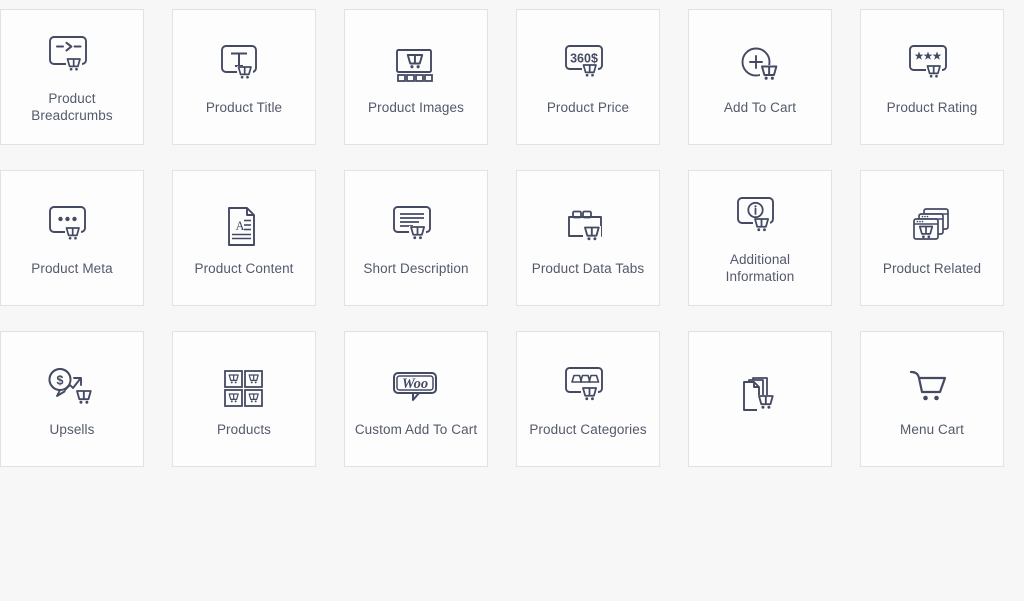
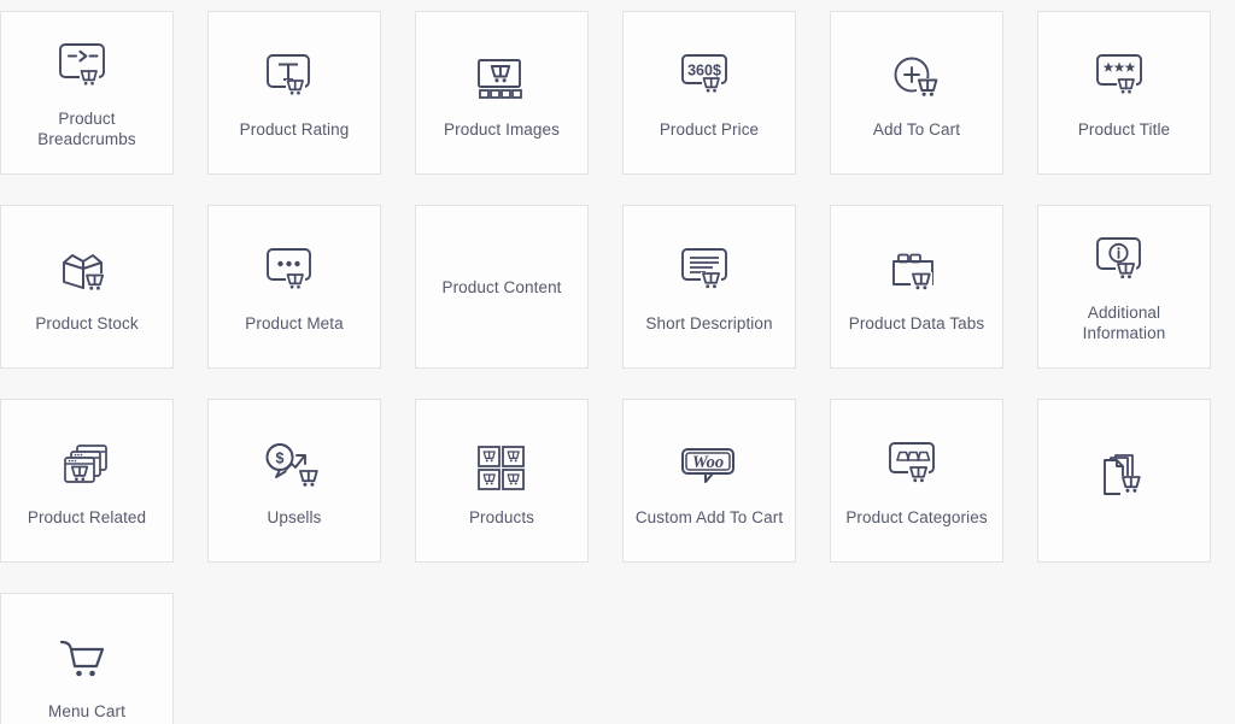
  Product Breadcrumbs
- Product Title
+ Product Rating
  Product Images
  360$
  Product Price
  Add To Cart
- Product Rating
+ Product Title
+ Product Stock
  Product Meta
- A
  Product Content
  Short Description
  Product Data Tabs
  Additional Information
  Product Related
  $
  Upsells
  Products
  Woo
  Custom Add To Cart
  Product Categories
  Menu Cart
